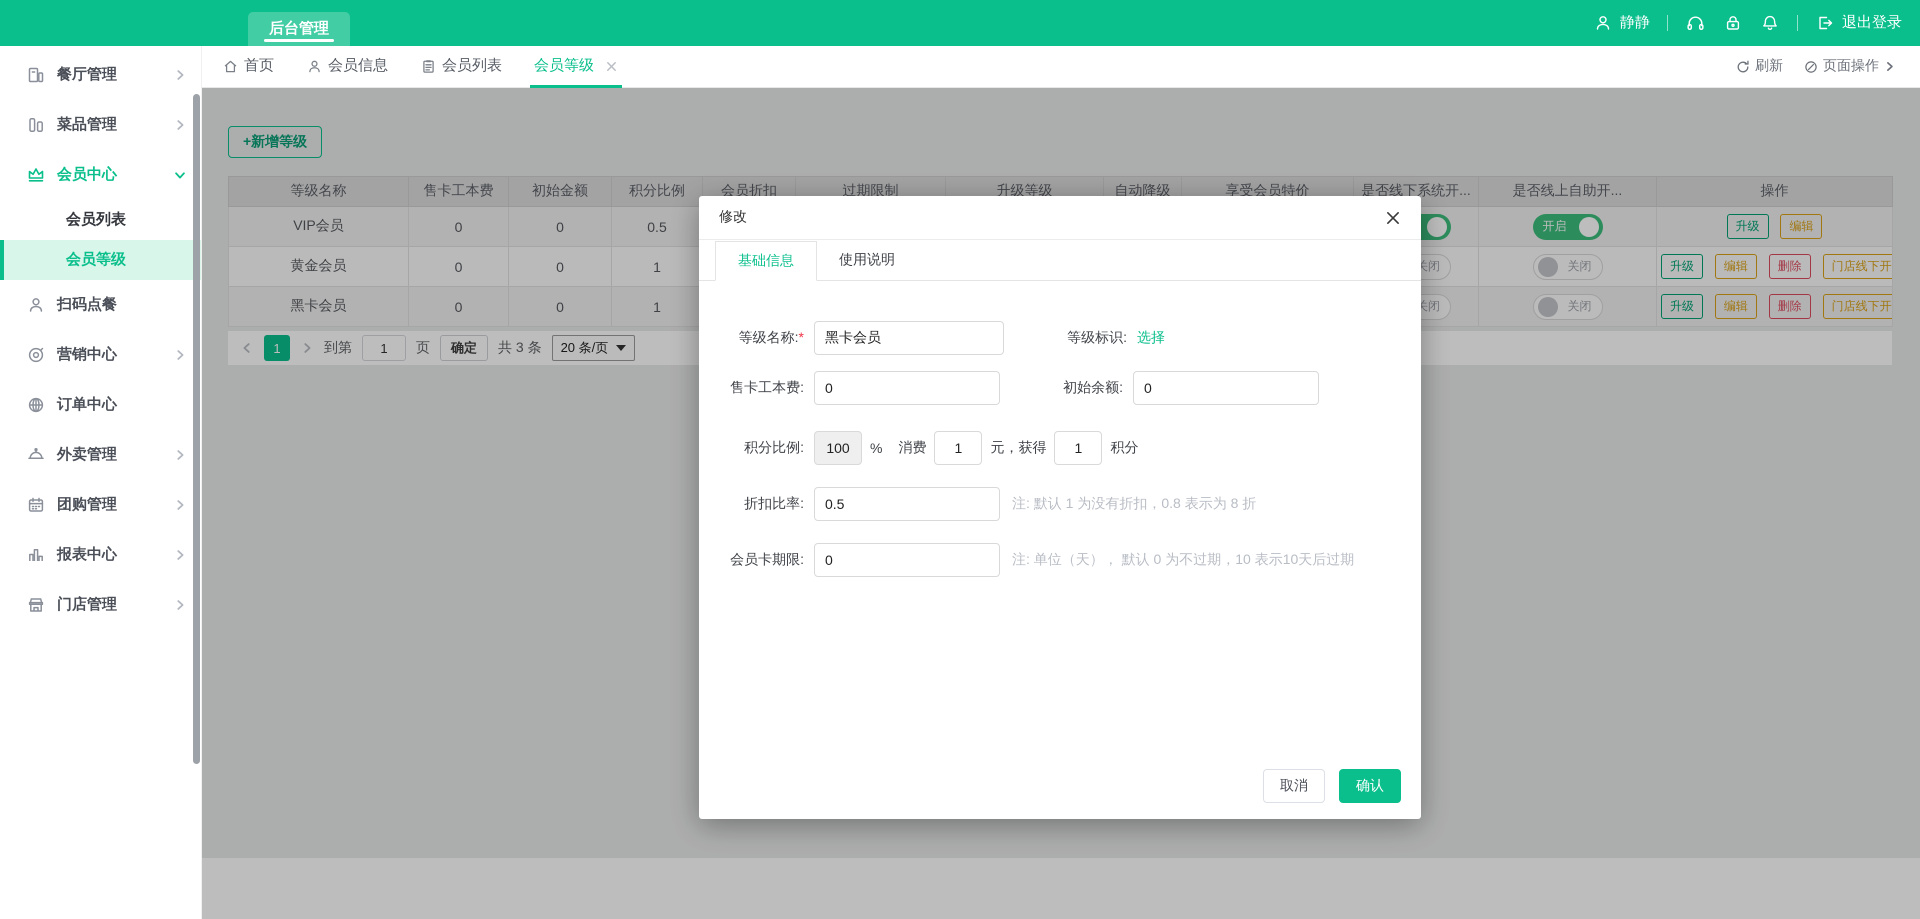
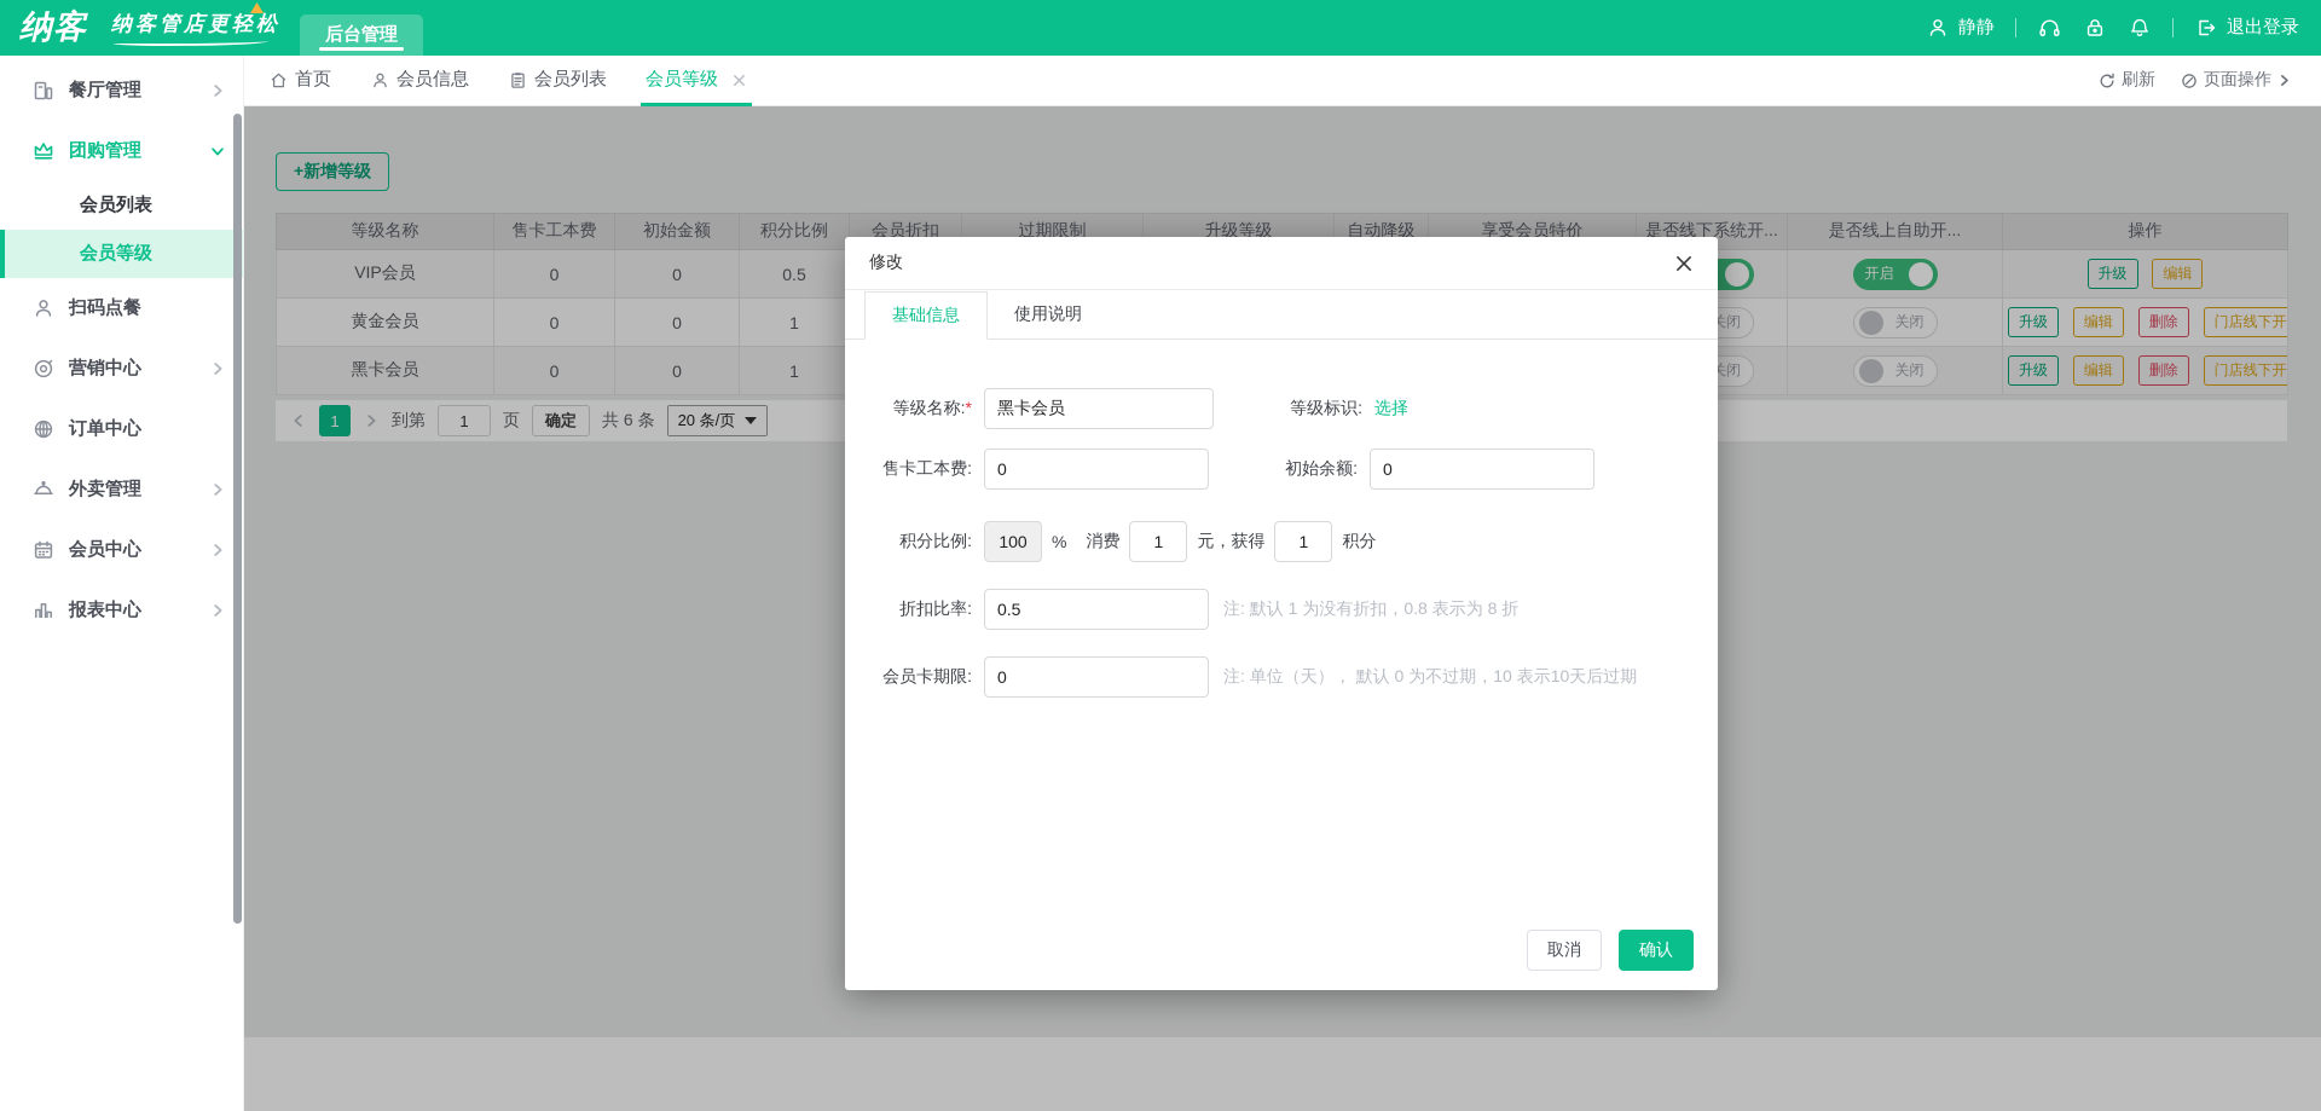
+ 纳客
+ 纳客管店更轻松
  后台管理
  静静
  退出登录
  餐厅管理
- 菜品管理
- 会员中心
+ 团购管理
  会员列表
  会员等级
  扫码点餐
  营销中心
  订单中心
  外卖管理
- 团购管理
+ 会员中心
  报表中心
- 门店管理
  首页
  会员信息
  会员列表
  会员等级
  刷新
  页面操作
  +新增等级
  等级名称	售卡工本费	初始金额	积分比例	会员折扣	过期限制	升级等级	自动降级	享受会员特价	是否线下系统开...	是否线上自助开...	操作
  VIP会员	0	0	0.5							开启	升级 编辑
  黄金会员	0	0	1						关闭	关闭	升级 编辑 删除 门店线下开
  黑卡会员	0	0	1						关闭	关闭	升级 编辑 删除 门店线下开
  1
  到第
  1
  页
  确定
- 共 3 条
+ 共 6 条
  20 条/页
  修改
  基础信息
  使用说明
  等级名称:*
  黑卡会员
  等级标识:
  选择
  售卡工本费:
  0
  初始余额:
  0
  积分比例:
  100
  %
  消费
  1
  元，获得
  1
  积分
  折扣比率:
  0.5
  注: 默认 1 为没有折扣，0.8 表示为 8 折
  会员卡期限:
  0
  注: 单位（天）， 默认 0 为不过期，10 表示10天后过期
  取消
  确认
